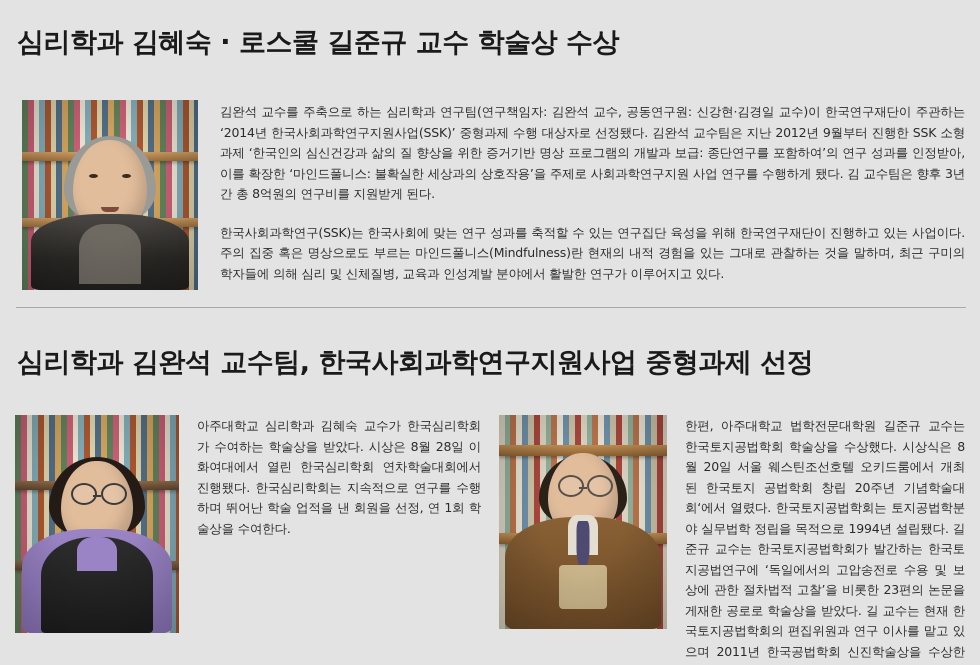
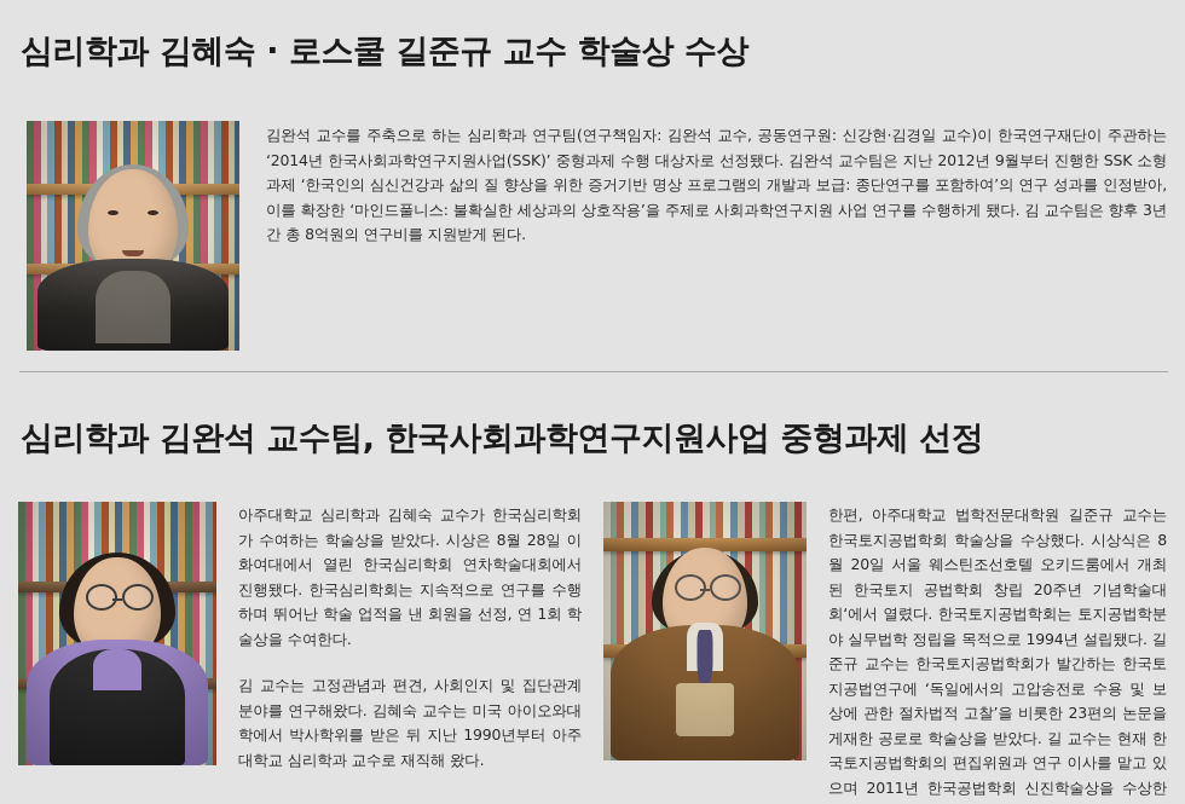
  심리학과 김혜숙 · 로스쿨 길준규 교수 학술상 수상
  김완석 교수를 주축으로 하는 심리학과 연구팀(연구책임자: 김완석 교수, 공동연구원: 신강현·김경일 교수)이 한국연구재단이 주관하는 ‘2014년 한국사회과학연구지원사업(SSK)’ 중형과제 수행 대상자로 선정됐다. 김완석 교수팀은 지난 2012년 9월부터 진행한 SSK 소형과제 ‘한국인의 심신건강과 삶의 질 향상을 위한 증거기반 명상 프로그램의 개발과 보급: 종단연구를 포함하여’의 연구 성과를 인정받아, 이를 확장한 ‘마인드풀니스: 불확실한 세상과의 상호작용’을 주제로 사회과학연구지원 사업 연구를 수행하게 됐다. 김 교수팀은 향후 3년간 총 8억원의 연구비를 지원받게 된다.
- 한국사회과학연구(SSK)는 한국사회에 맞는 연구 성과를 축적할 수 있는 연구집단 육성을 위해 한국연구재단이 진행하고 있는 사업이다. 주의 집중 혹은 명상으로도 부르는 마인드풀니스(Mindfulness)란 현재의 내적 경험을 있는 그대로 관찰하는 것을 말하며, 최근 구미의 학자들에 의해 심리 및 신체질병, 교육과 인성계발 분야에서 활발한 연구가 이루어지고 있다.
  심리학과 김완석 교수팀, 한국사회과학연구지원사업 중형과제 선정
  아주대학교 심리학과 김혜숙 교수가 한국심리학회가 수여하는 학술상을 받았다. 시상은 8월 28일 이화여대에서 열린 한국심리학회 연차학술대회에서 진행됐다. 한국심리학회는 지속적으로 연구를 수행하며 뛰어난 학술 업적을 낸 회원을 선정, 연 1회 학술상을 수여한다.
+ 김 교수는 고정관념과 편견, 사회인지 및 집단관계 분야를 연구해왔다. 김혜숙 교수는 미국 아이오와대학에서 박사학위를 받은 뒤 지난 1990년부터 아주대학교 심리학과 교수로 재직해 왔다.
  한편, 아주대학교 법학전문대학원 길준규 교수는 한국토지공법학회 학술상을 수상했다. 시상식은 8월 20일 서울 웨스틴조선호텔 오키드룸에서 개최된 한국토지 공법학회 창립 20주년 기념학술대회‘에서 열렸다. 한국토지공법학회는 토지공법학분야 실무법학 정립을 목적으로 1994년 설립됐다. 길준규 교수는 한국토지공법학회가 발간하는 한국토지공법연구에 ‘독일에서의 고압송전로 수용 및 보상에 관한 절차법적 고찰’을 비롯한 23편의 논문을 게재한 공로로 학술상을 받았다. 길 교수는 현재 한국토지공법학회의 편집위원과 연구 이사를 맡고 있으며 2011년 한국공법학회 신진학술상을 수상한
